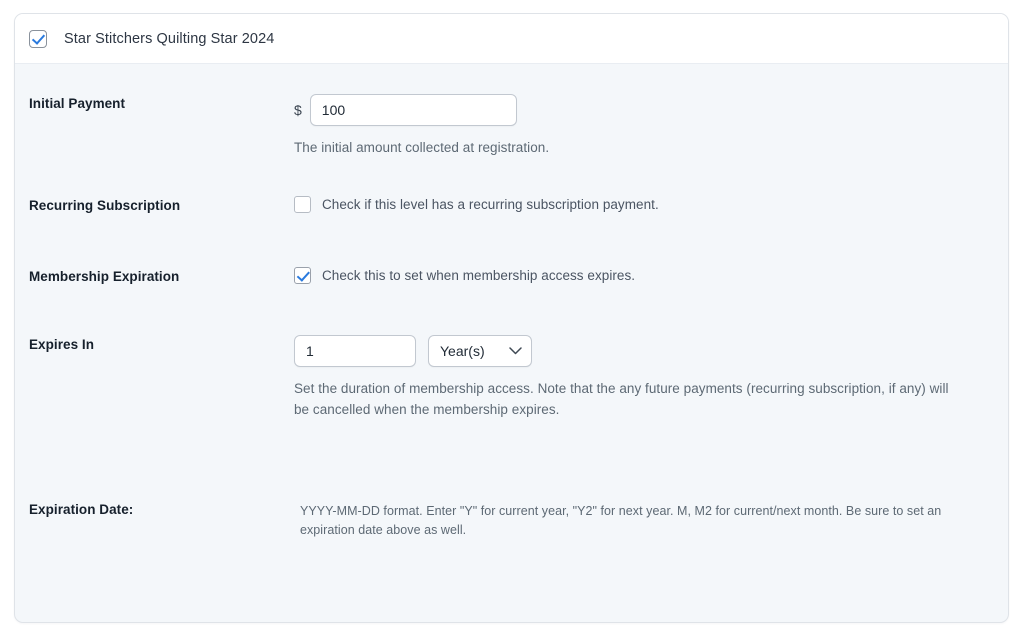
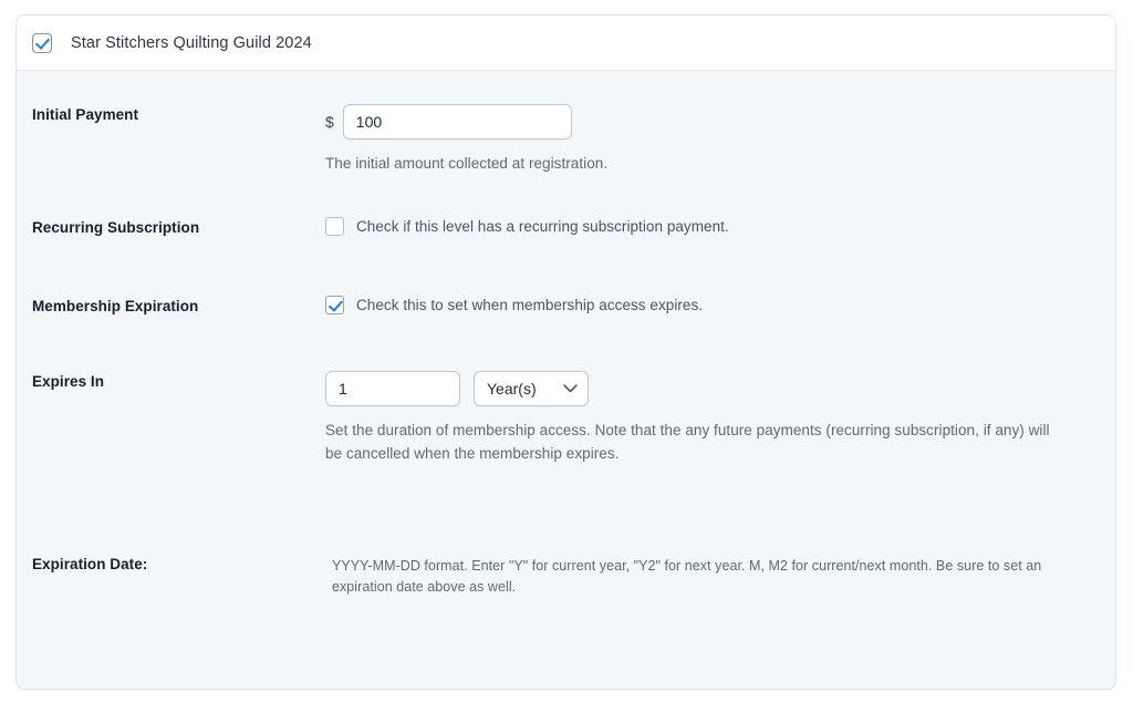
- Star Stitchers Quilting Star 2024
+ Star Stitchers Quilting Guild 2024
  Initial Payment
  $
  100
  The initial amount collected at registration.
  Recurring Subscription
  Check if this level has a recurring subscription payment.
  Membership Expiration
  Check this to set when membership access expires.
  Expires In
  1
  Year(s)
  Set the duration of membership access. Note that the any future payments (recurring subscription, if any) will be cancelled when the membership expires.
  Expiration Date:
  YYYY-MM-DD format. Enter "Y" for current year, "Y2" for next year. M, M2 for current/next month. Be sure to set an expiration date above as well.
